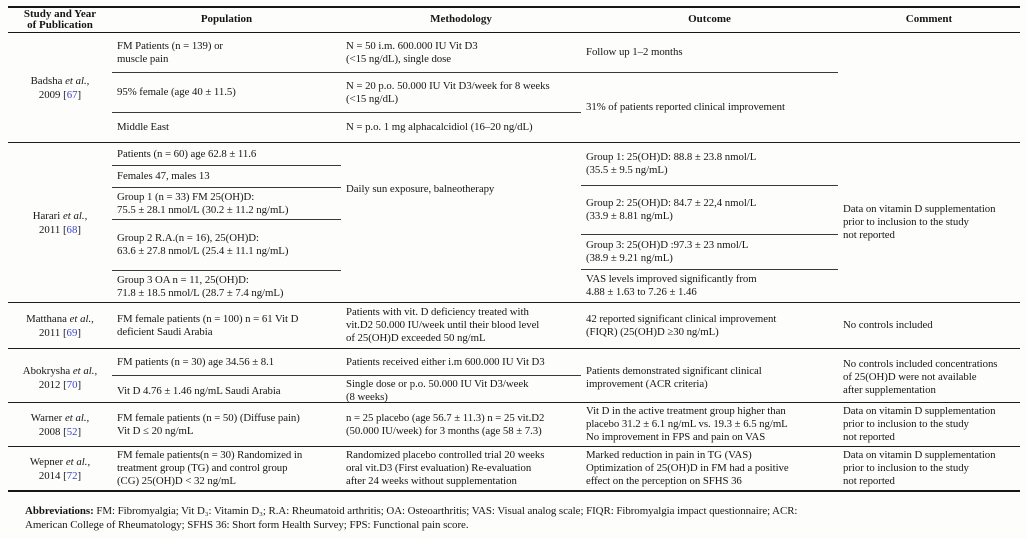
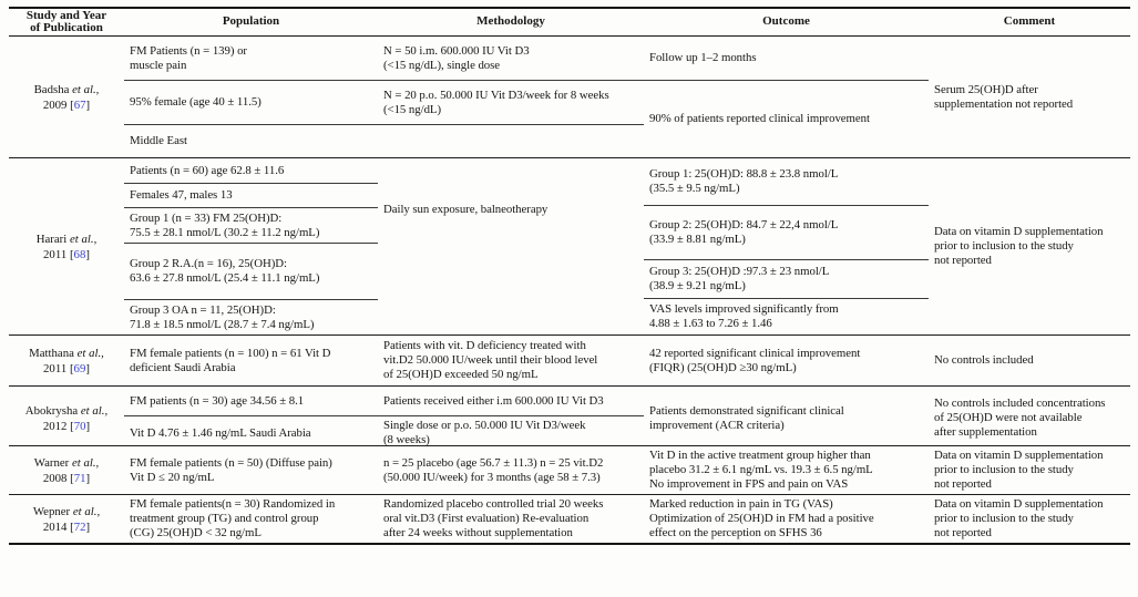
  Study and Year
  of Publication
  Population
  Methodology
  Outcome
  Comment
  Badsha et al.,
  2009 [67]
  FM Patients (n = 139) or
  muscle pain
  95% female (age 40 ± 11.5)
  Middle East
  N = 50 i.m. 600.000 IU Vit D3
  (<15 ng/dL), single dose
  N = 20 p.o. 50.000 IU Vit D3/week for 8 weeks
  (<15 ng/dL)
- N = p.o. 1 mg alphacalcidiol (16–20 ng/dL)
  Follow up 1–2 months
- 31% of patients reported clinical improvement
+ 90% of patients reported clinical improvement
+ Serum 25(OH)D after
+ supplementation not reported
  Harari et al.,
  2011 [68]
  Patients (n = 60) age 62.8 ± 11.6
  Females 47, males 13
  Group 1 (n = 33) FM 25(OH)D:
  75.5 ± 28.1 nmol/L (30.2 ± 11.2 ng/mL)
  Group 2 R.A.(n = 16), 25(OH)D:
  63.6 ± 27.8 nmol/L (25.4 ± 11.1 ng/mL)
  Group 3 OA n = 11, 25(OH)D:
  71.8 ± 18.5 nmol/L (28.7 ± 7.4 ng/mL)
  Daily sun exposure, balneotherapy
  Group 1: 25(OH)D: 88.8 ± 23.8 nmol/L
  (35.5 ± 9.5 ng/mL)
  Group 2: 25(OH)D: 84.7 ± 22,4 nmol/L
  (33.9 ± 8.81 ng/mL)
  Group 3: 25(OH)D :97.3 ± 23 nmol/L
  (38.9 ± 9.21 ng/mL)
  VAS levels improved significantly from
  4.88 ± 1.63 to 7.26 ± 1.46
  Data on vitamin D supplementation
  prior to inclusion to the study
  not reported
  Matthana et al.,
  2011 [69]
  FM female patients (n = 100) n = 61 Vit D
  deficient Saudi Arabia
  Patients with vit. D deficiency treated with
  vit.D2 50.000 IU/week until their blood level
  of 25(OH)D exceeded 50 ng/mL
  42 reported significant clinical improvement
  (FIQR) (25(OH)D ≥30 ng/mL)
  No controls included
  Abokrysha et al.,
  2012 [70]
  FM patients (n = 30) age 34.56 ± 8.1
  Vit D 4.76 ± 1.46 ng/mL Saudi Arabia
  Patients received either i.m 600.000 IU Vit D3
  Single dose or p.o. 50.000 IU Vit D3/week
  (8 weeks)
  Patients demonstrated significant clinical
  improvement (ACR criteria)
  No controls included concentrations
  of 25(OH)D were not available
  after supplementation
  Warner et al.,
- 2008 [52]
+ 2008 [71]
  FM female patients (n = 50) (Diffuse pain)
  Vit D ≤ 20 ng/mL
  n = 25 placebo (age 56.7 ± 11.3) n = 25 vit.D2
  (50.000 IU/week) for 3 months (age 58 ± 7.3)
  Vit D in the active treatment group higher than
  placebo 31.2 ± 6.1 ng/mL vs. 19.3 ± 6.5 ng/mL
  No improvement in FPS and pain on VAS
  Data on vitamin D supplementation
  prior to inclusion to the study
  not reported
  Wepner et al.,
  2014 [72]
  FM female patients(n = 30) Randomized in
  treatment group (TG) and control group
  (CG) 25(OH)D < 32 ng/mL
  Randomized placebo controlled trial 20 weeks
  oral vit.D3 (First evaluation) Re-evaluation
  after 24 weeks without supplementation
  Marked reduction in pain in TG (VAS)
  Optimization of 25(OH)D in FM had a positive
  effect on the perception on SFHS 36
  Data on vitamin D supplementation
  prior to inclusion to the study
  not reported
- Abbreviations: FM: Fibromyalgia; Vit D₃: Vitamin D₃; R.A: Rheumatoid arthritis; OA: Osteoarthritis; VAS: Visual analog scale; FIQR: Fibromyalgia impact questionnaire; ACR:
- American College of Rheumatology; SFHS 36: Short form Health Survey; FPS: Functional pain score.
